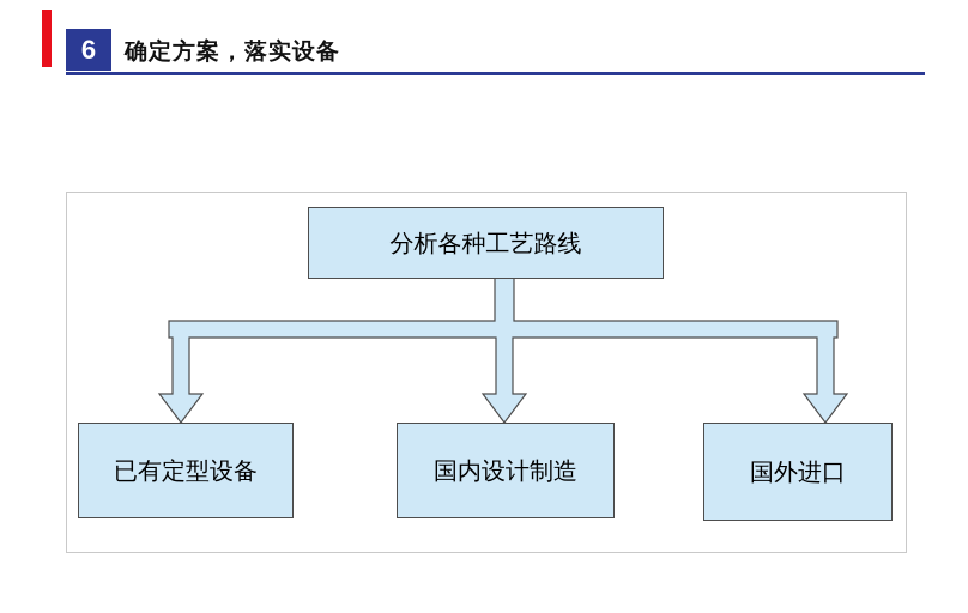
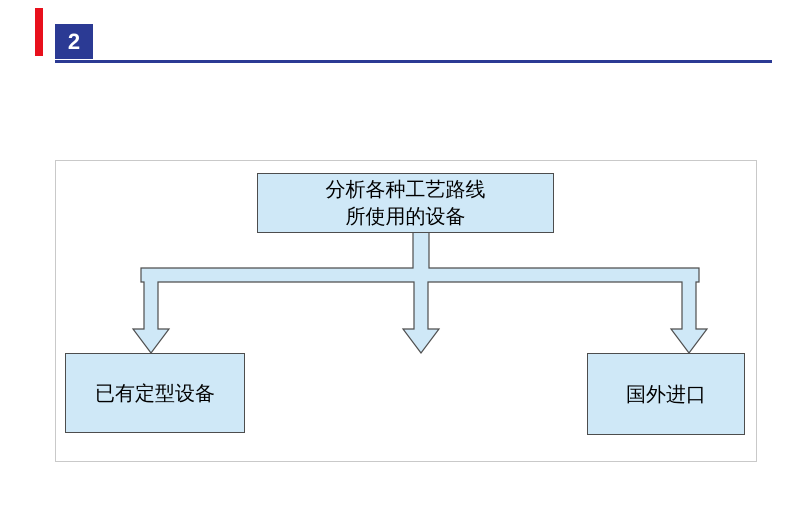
- 6
+ 2
- 确定方案，落实设备
  分析各种工艺路线
+ 所使用的设备
  已有定型设备
- 国内设计制造
  国外进口
